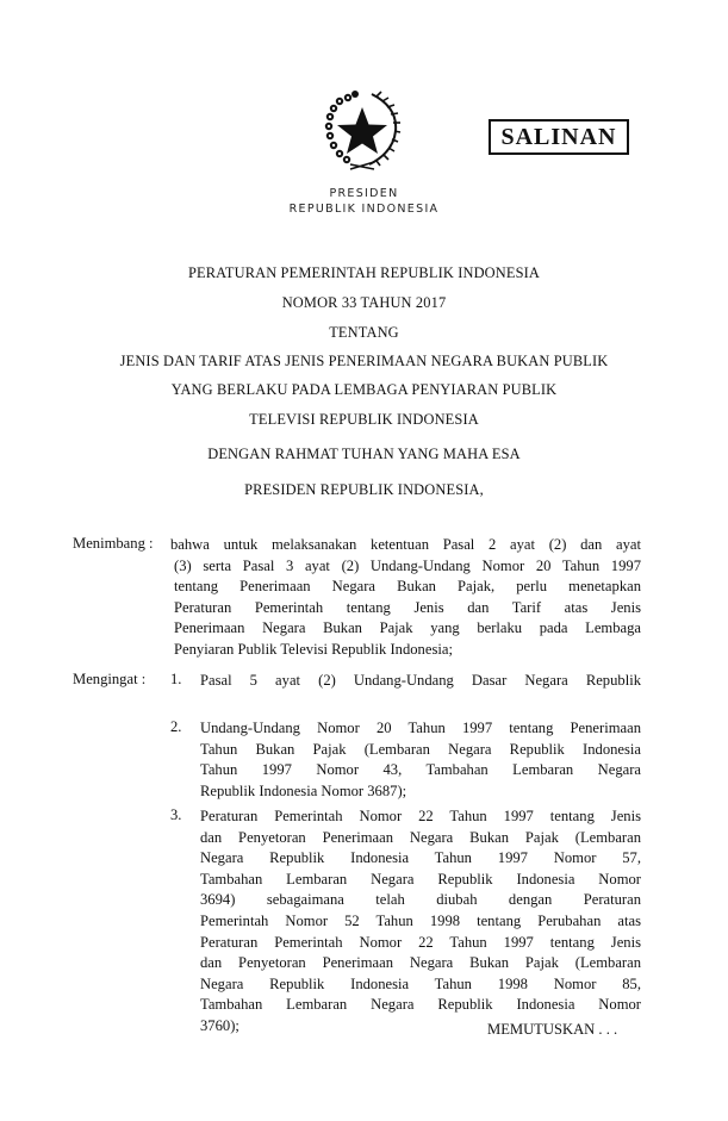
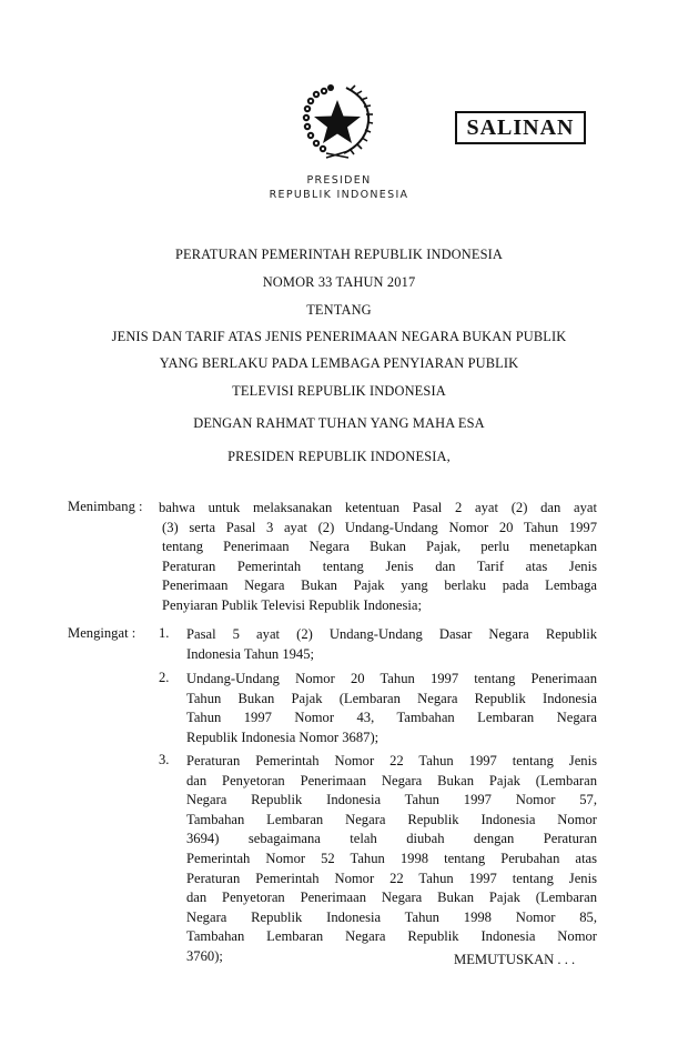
  SALINAN
  PRESIDEN
  REPUBLIK INDONESIA
  PERATURAN PEMERINTAH REPUBLIK INDONESIA
  NOMOR 33 TAHUN 2017
  TENTANG
  JENIS DAN TARIF ATAS JENIS PENERIMAAN NEGARA BUKAN PUBLIK
  YANG BERLAKU PADA LEMBAGA PENYIARAN PUBLIK
  TELEVISI REPUBLIK INDONESIA
  DENGAN RAHMAT TUHAN YANG MAHA ESA
  PRESIDEN REPUBLIK INDONESIA,
  Menimbang :
  bahwa untuk melaksanakan ketentuan Pasal 2 ayat (2) dan ayat
  (3) serta Pasal 3 ayat (2) Undang-Undang Nomor 20 Tahun 1997
  tentang Penerimaan Negara Bukan Pajak, perlu menetapkan
  Peraturan Pemerintah tentang Jenis dan Tarif atas Jenis
  Penerimaan Negara Bukan Pajak yang berlaku pada Lembaga
  Penyiaran Publik Televisi Republik Indonesia;
  Mengingat :
  1.
  Pasal 5 ayat (2) Undang-Undang Dasar Negara Republik
+ Indonesia Tahun 1945;
  2.
  Undang-Undang Nomor 20 Tahun 1997 tentang Penerimaan
  Tahun Bukan Pajak (Lembaran Negara Republik Indonesia
  Tahun 1997 Nomor 43, Tambahan Lembaran Negara
  Republik Indonesia Nomor 3687);
  3.
  Peraturan Pemerintah Nomor 22 Tahun 1997 tentang Jenis
  dan Penyetoran Penerimaan Negara Bukan Pajak (Lembaran
  Negara Republik Indonesia Tahun 1997 Nomor 57,
  Tambahan Lembaran Negara Republik Indonesia Nomor
  3694) sebagaimana telah diubah dengan Peraturan
  Pemerintah Nomor 52 Tahun 1998 tentang Perubahan atas
  Peraturan Pemerintah Nomor 22 Tahun 1997 tentang Jenis
  dan Penyetoran Penerimaan Negara Bukan Pajak (Lembaran
  Negara Republik Indonesia Tahun 1998 Nomor 85,
  Tambahan Lembaran Negara Republik Indonesia Nomor
  3760);
  MEMUTUSKAN . . .
